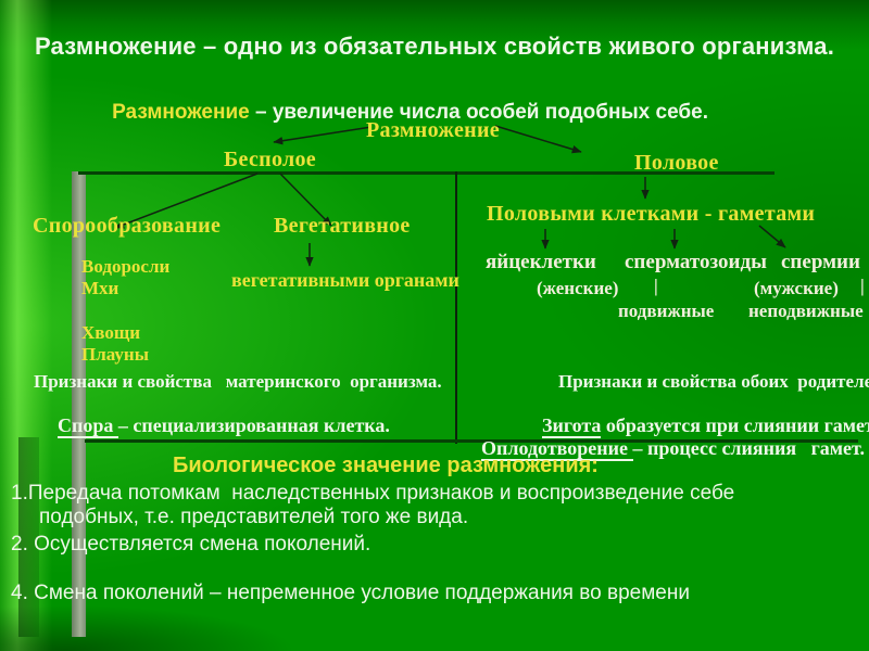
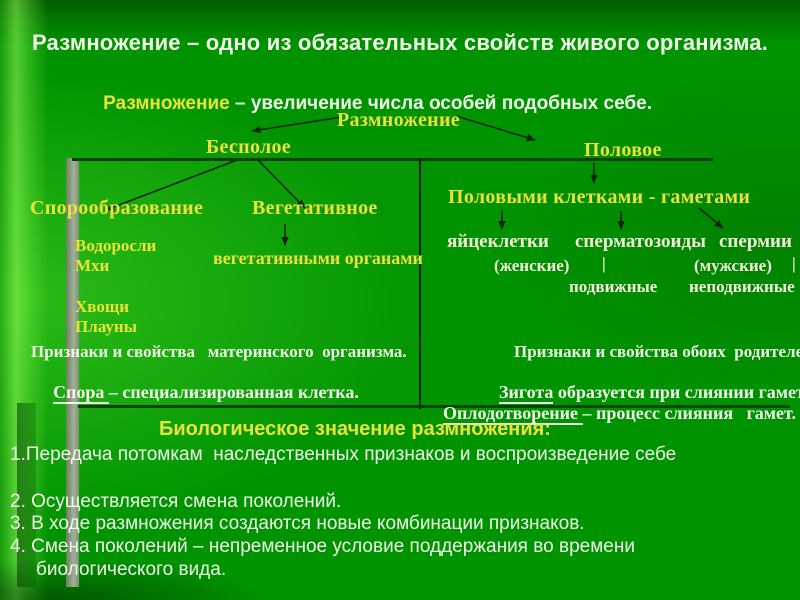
  Размножение – одно из обязательных свойств живого организма.
  Размножение – увеличение числа особей подобных себе.
  Размножение
  Бесполое
  Половое
  Спорообразование
  Вегетативное
  Половыми клетками - гаметами
  Водоросли
  Мхи
  Хвощи
  Плауны
  вегетативными органами
  яйцеклетки
  сперматозоиды
  спермии
  (женские)
  |
  (мужские)
  |
  подвижные
  неподвижные
  Признаки и свойства материнского организма.
  Спора – специализированная клетка.
  Признаки и свойства обоих родителе
  Зигота образуется при слиянии гаме
  Оплодотворение – процесс слияния гамет.
  Биологическое значение размножения:
  1.Передача потомкам наследственных признаков и воспроизведение себе
- подобных, т.е. представителей того же вида.
  2. Осуществляется смена поколений.
+ 3. В ходе размножения создаются новые комбинации признаков.
  4. Смена поколений – непременное условие поддержания во времени
+ биологического вида.
